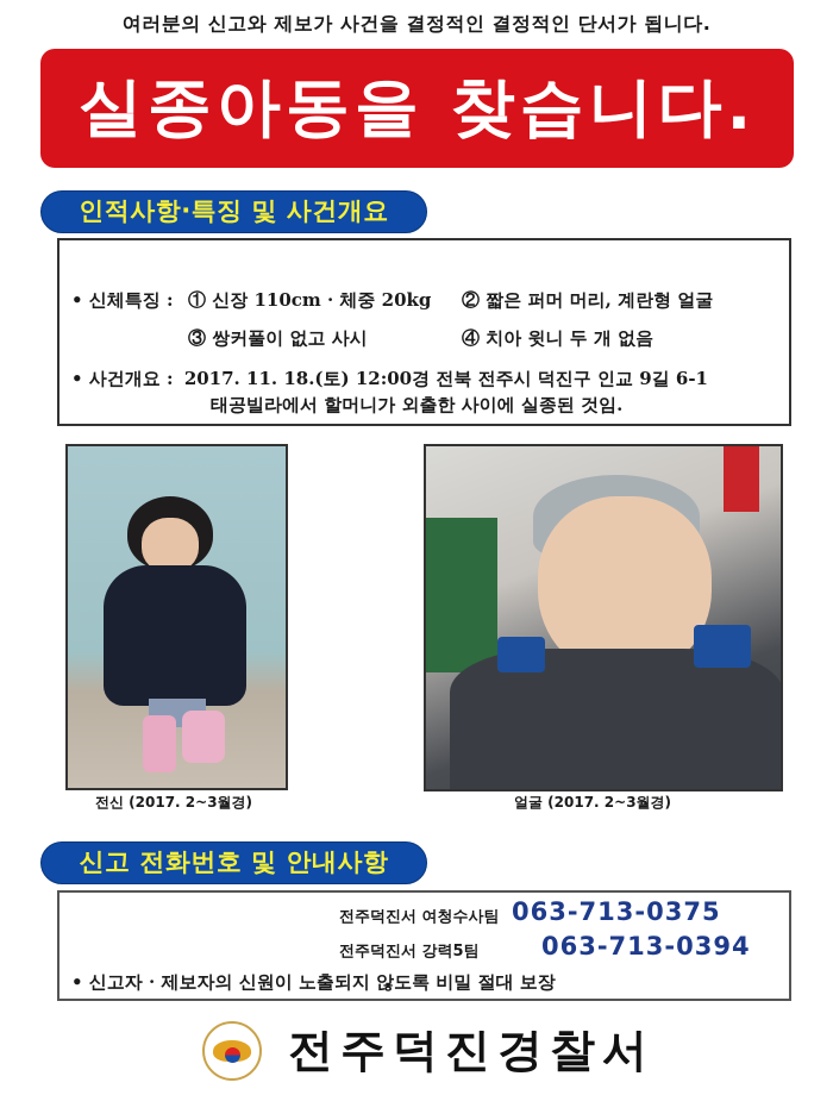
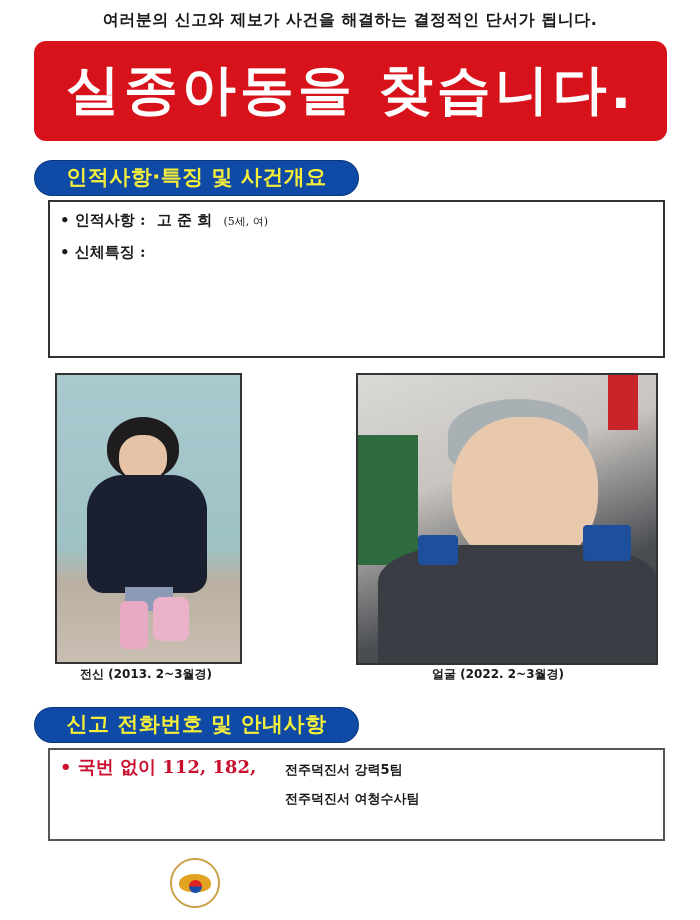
- 여러분의 신고와 제보가 사건을 결정적인 결정적인 단서가 됩니다.
+ 여러분의 신고와 제보가 사건을 해결하는 결정적인 단서가 됩니다.
  실종아동을 찾습니다.
  인적사항·특징 및 사건개요
+ • 인적사항 : 고 준 희 (5세, 여)
  • 신체특징 :
- ① 신장 110cm · 체중 20kg
- ② 짧은 퍼머 머리, 계란형 얼굴
- ③ 쌍커풀이 없고 사시
- ④ 치아 윗니 두 개 없음
- • 사건개요 : 2017. 11. 18.(토) 12:00경 전북 전주시 덕진구 인교 9길 6-1
- 태공빌라에서 할머니가 외출한 사이에 실종된 것임.
- 전신 (2017. 2~3월경)
+ 전신 (2013. 2~3월경)
- 얼굴 (2017. 2~3월경)
+ 얼굴 (2022. 2~3월경)
  신고 전화번호 및 안내사항
+ • 국번 없이 112, 182,
- 전주덕진서 여청수사팀
+ 전주덕진서 강력5팀
- 063-713-0375
- 전주덕진서 강력5팀
+ 전주덕진서 여청수사팀
- 063-713-0394
- • 신고자 · 제보자의 신원이 노출되지 않도록 비밀 절대 보장
- 전주덕진경찰서
